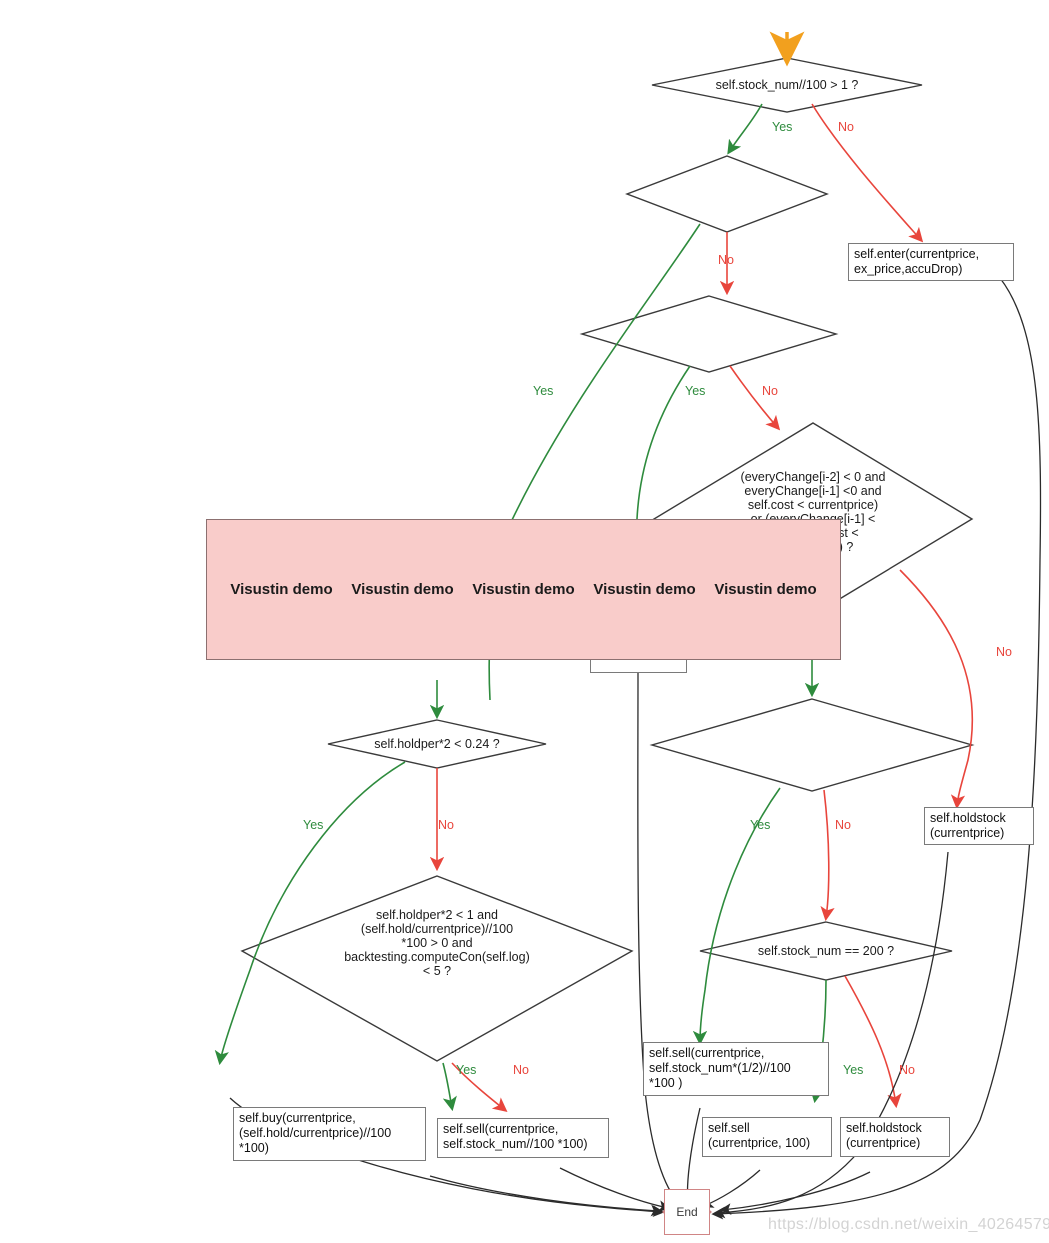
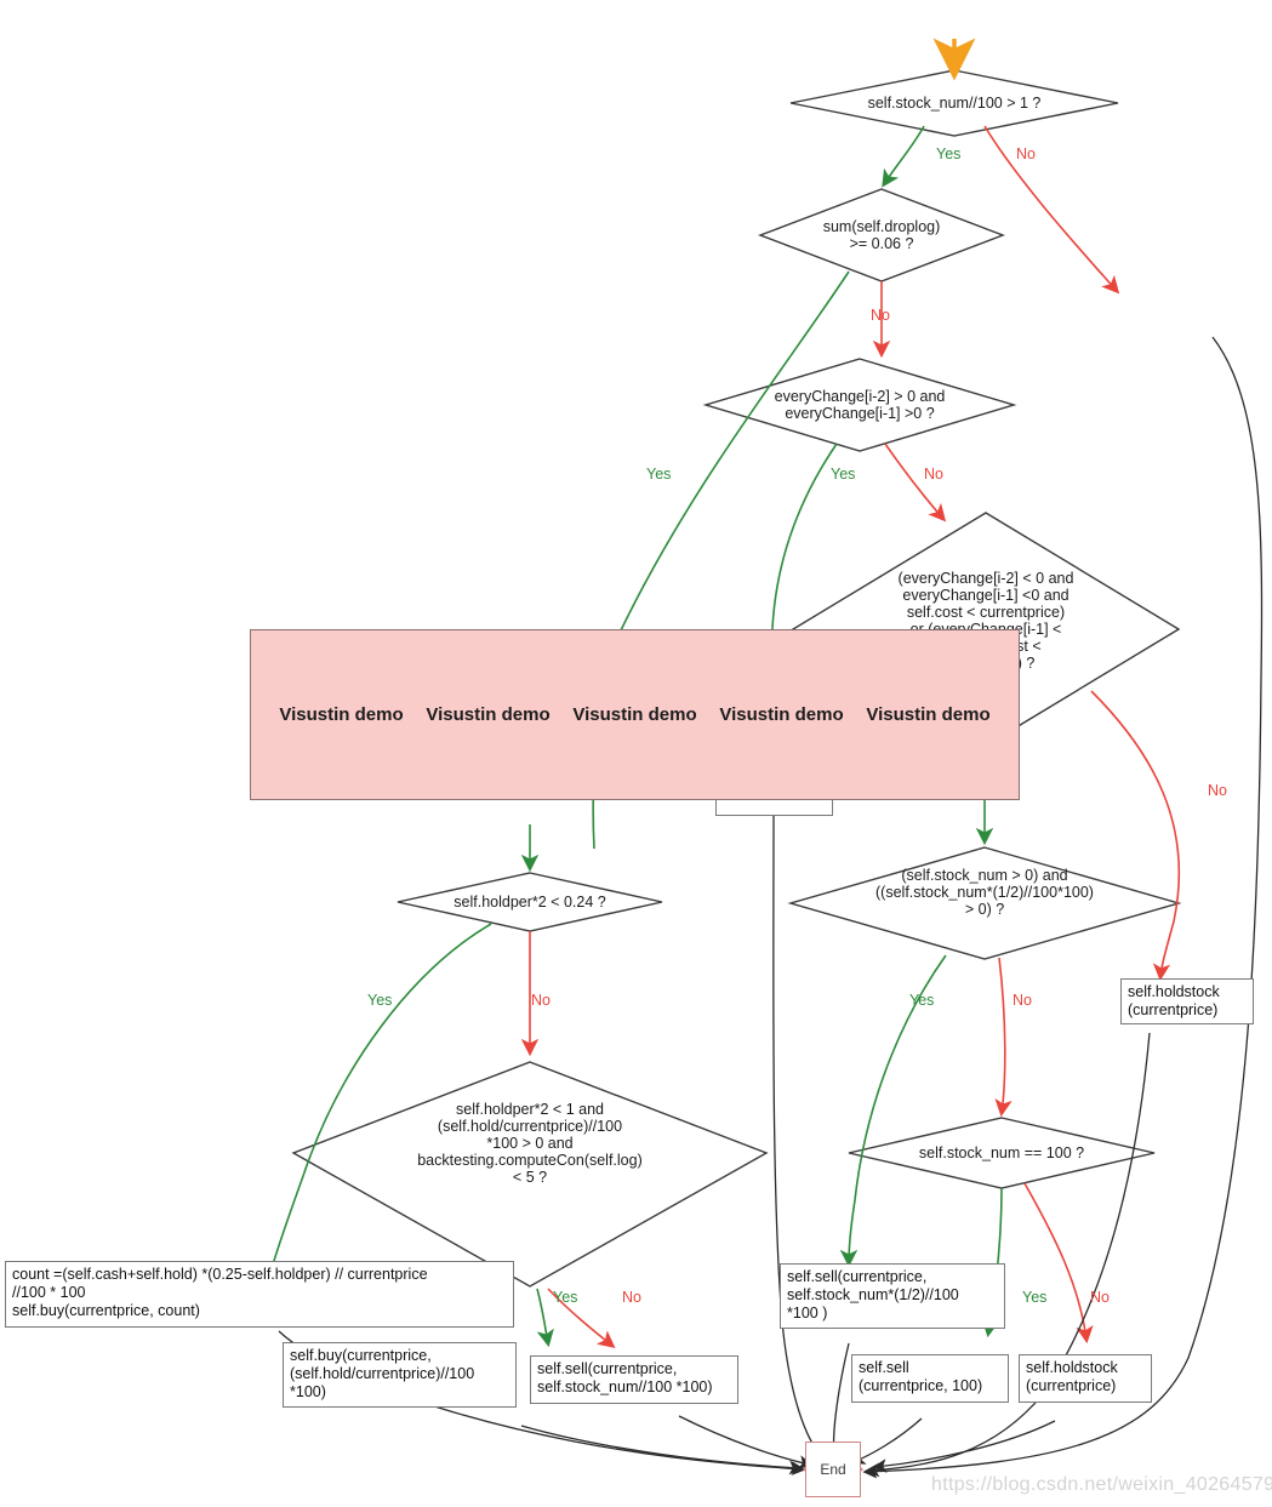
  self.stock_num//100 > 1 ?
+ sum(self.droplog)
+ >= 0.06 ?
+ everyChange[i-2] > 0 and
+ everyChange[i-1] >0 ?
  (everyChange[i-2] < 0 and
  everyChange[i-1] <0 and
  self.cost < currentprice)
  self.holdper*2 < 0.24 ?
  self.holdper*2 < 1 and
  (self.hold/currentprice)//100
  *100 > 0 and
  backtesting.computeCon(self.log)
  < 5 ?
+ (self.stock_num > 0) and
+ ((self.stock_num*(1/2)//100*100)
+ > 0) ?
- self.stock_num == 200 ?
+ self.stock_num == 100 ?
- self.enter(currentprice,
- ex_price,accuDrop)
  self.holdstock
  (currentprice)
+ count =(self.cash+self.hold) *(0.25-self.holdper) // currentprice
+ //100 * 100
+ self.buy(currentprice, count)
  self.buy(currentprice,
  (self.hold/currentprice)//100
  *100)
  self.sell(currentprice,
  self.stock_num//100 *100)
  self.sell(currentprice,
  self.stock_num*(1/2)//100
  *100 )
  self.sell
  (currentprice, 100)
  self.holdstock
  (currentprice)
  Yes
  No
  No
  Yes
  Yes
  No
  No
  Yes
  No
  Yes
  No
  Yes
  No
  Yes
  No
  End
  Visustin demo
  Visustin demo
  Visustin demo
  Visustin demo
  Visustin demo
  https://blog.csdn.net/weixin_40264579
